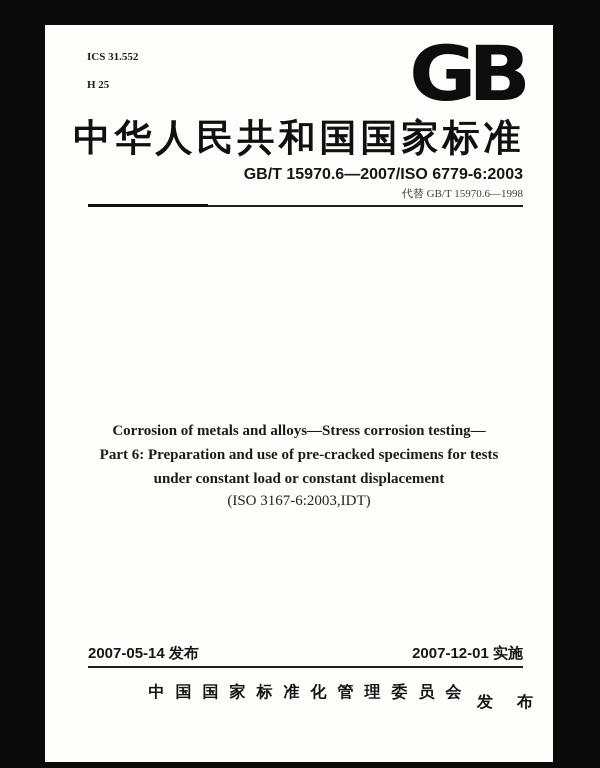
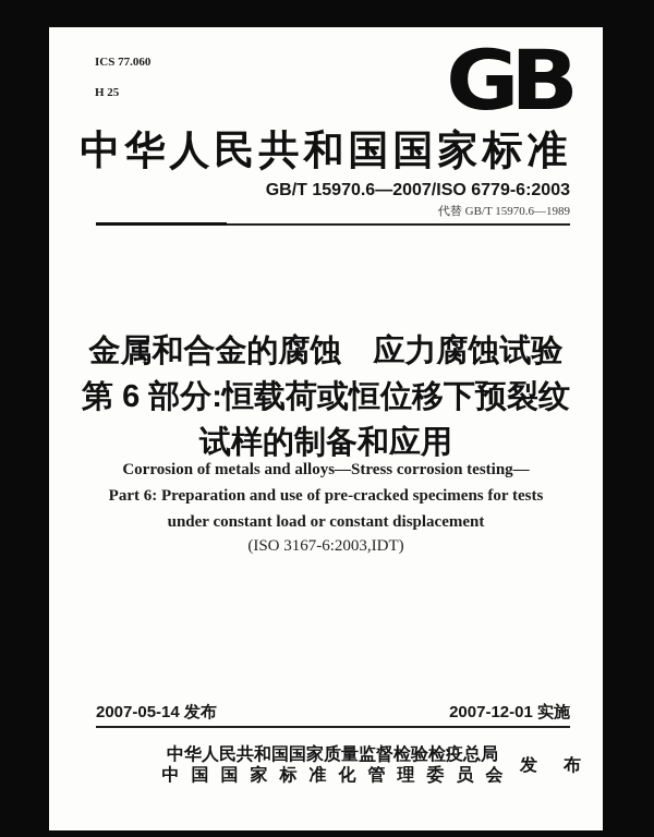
- ICS 31.552
+ ICS 77.060
  H 25
  GB
  中华人民共和国国家标准
  GB/T 15970.6—2007/ISO 6779-6:2003
- 代替 GB/T 15970.6—1998
+ 代替 GB/T 15970.6—1989
+ 金属和合金的腐蚀 应力腐蚀试验
+ 第 6 部分:恒载荷或恒位移下预裂纹
+ 试样的制备和应用
  Corrosion of metals and alloys—Stress corrosion testing—
  Part 6: Preparation and use of pre-cracked specimens for tests
  under constant load or constant displacement
  (ISO 3167-6:2003,IDT)
  2007-05-14 发布
  2007-12-01 实施
+ 中华人民共和国国家质量监督检验检疫总局
  中国国家标准化管理委员会
  发 布
